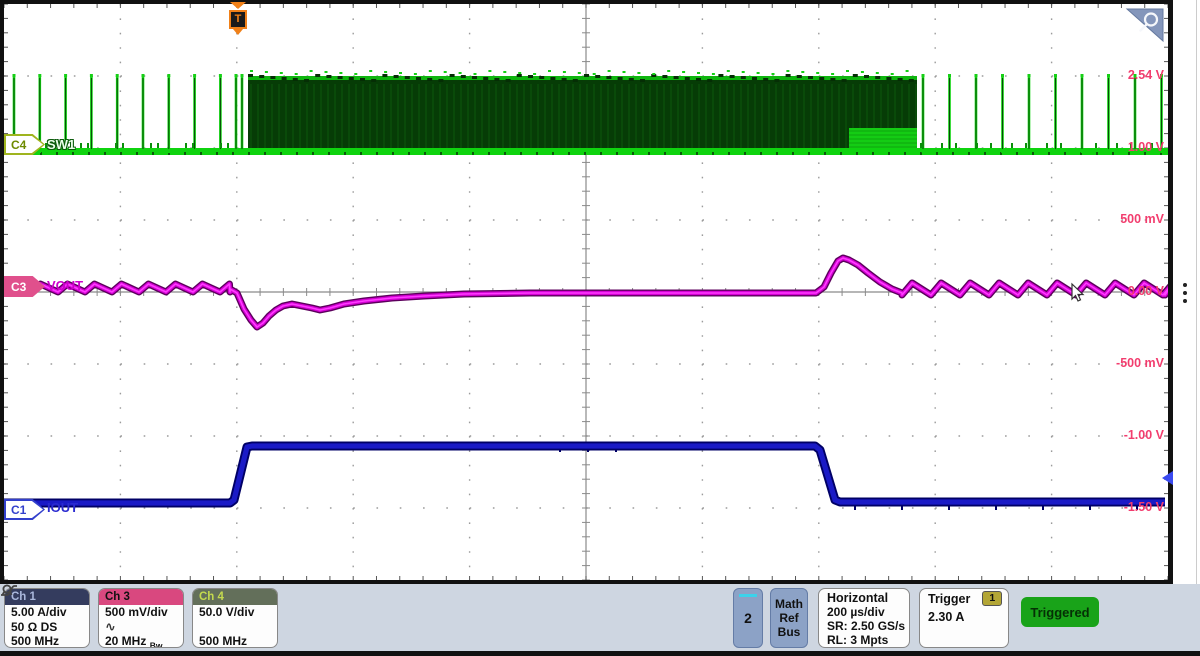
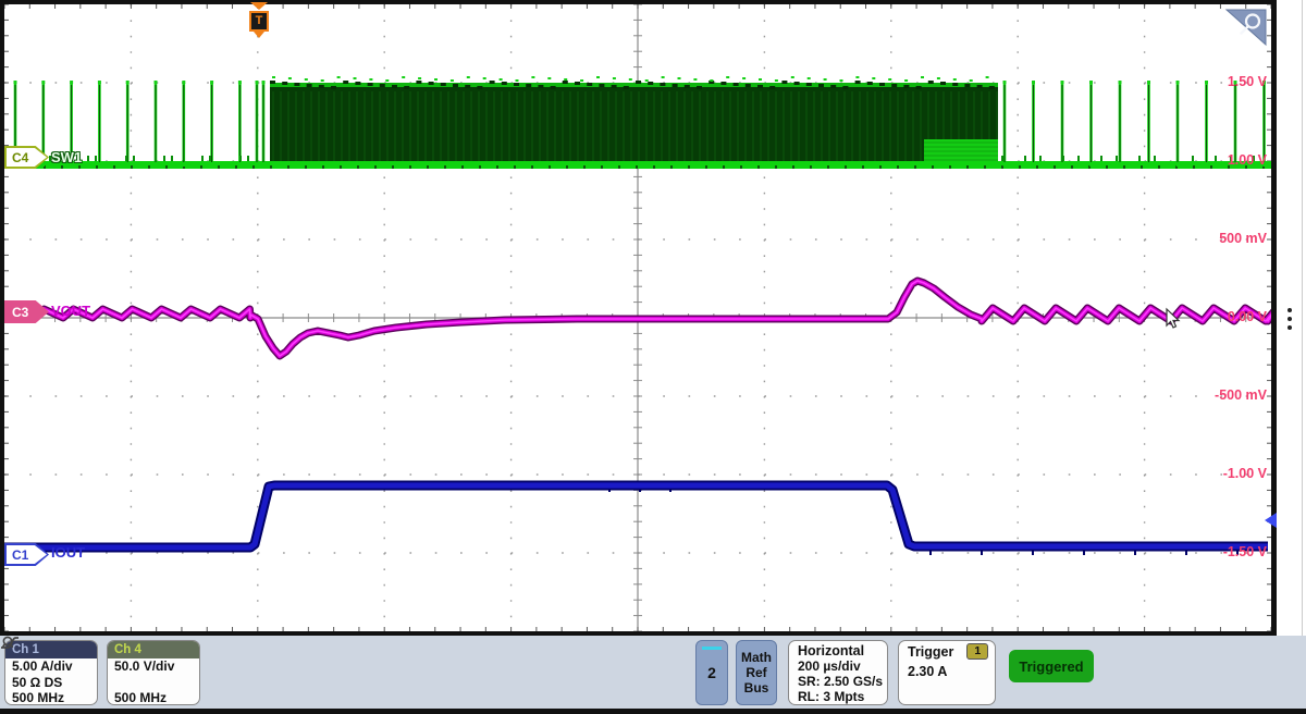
  T
  C4
  C3
  C1
  SW1
  VOUT
  IOUT
- 2.54 V
+ 1.50 V
  1.00 V
  500 mV
  0.00 V
  -500 mV
  -1.00 V
  -1.50 V
  Ch 1
  5.00 A/div
  50 Ω DS
  500 MHz
- Ch 3
- 500 mV/div
- ∿
- 20 MHz Bw
  Ch 4
  50.0 V/div
  500 MHz
  2
  Math
  Ref
  Bus
  Horizontal
  200 µs/div
  SR: 2.50 GS/s
  RL: 3 Mpts
  Trigger
  1
  2.30 A
  Triggered
